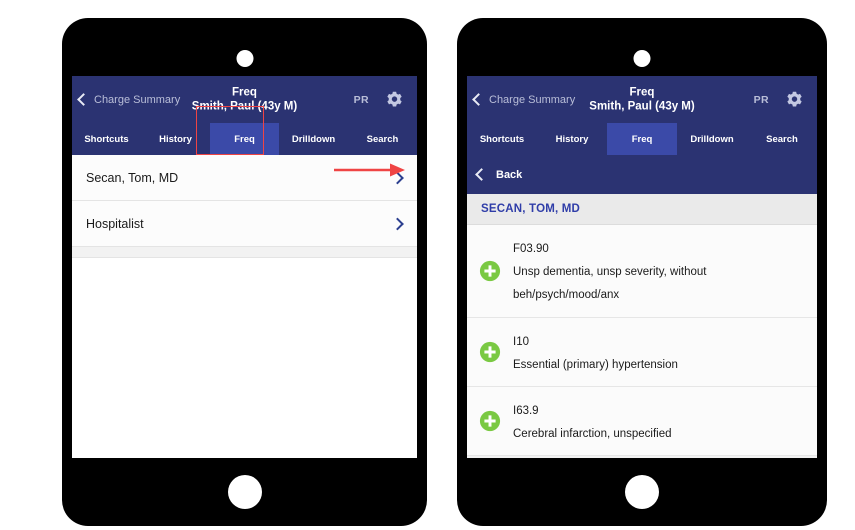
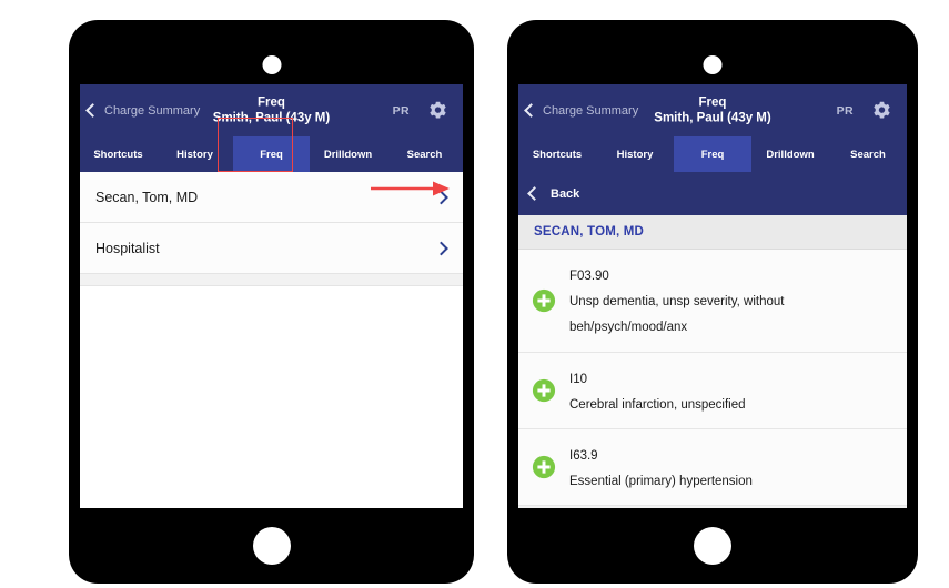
  Charge Summary
  Freq
  Smith, Paul (43y M)
  PR
  Shortcuts
  History
  Freq
  Drilldown
  Search
  Secan, Tom, MD
  Hospitalist
  Charge Summary
  Freq
  Smith, Paul (43y M)
  PR
  Shortcuts
  History
  Freq
  Drilldown
  Search
  Back
  SECAN, TOM, MD
  F03.90
  Unsp dementia, unsp severity, without
  beh/psych/mood/anx
  I10
- Essential (primary) hypertension
+ Cerebral infarction, unspecified
  I63.9
- Cerebral infarction, unspecified
+ Essential (primary) hypertension
